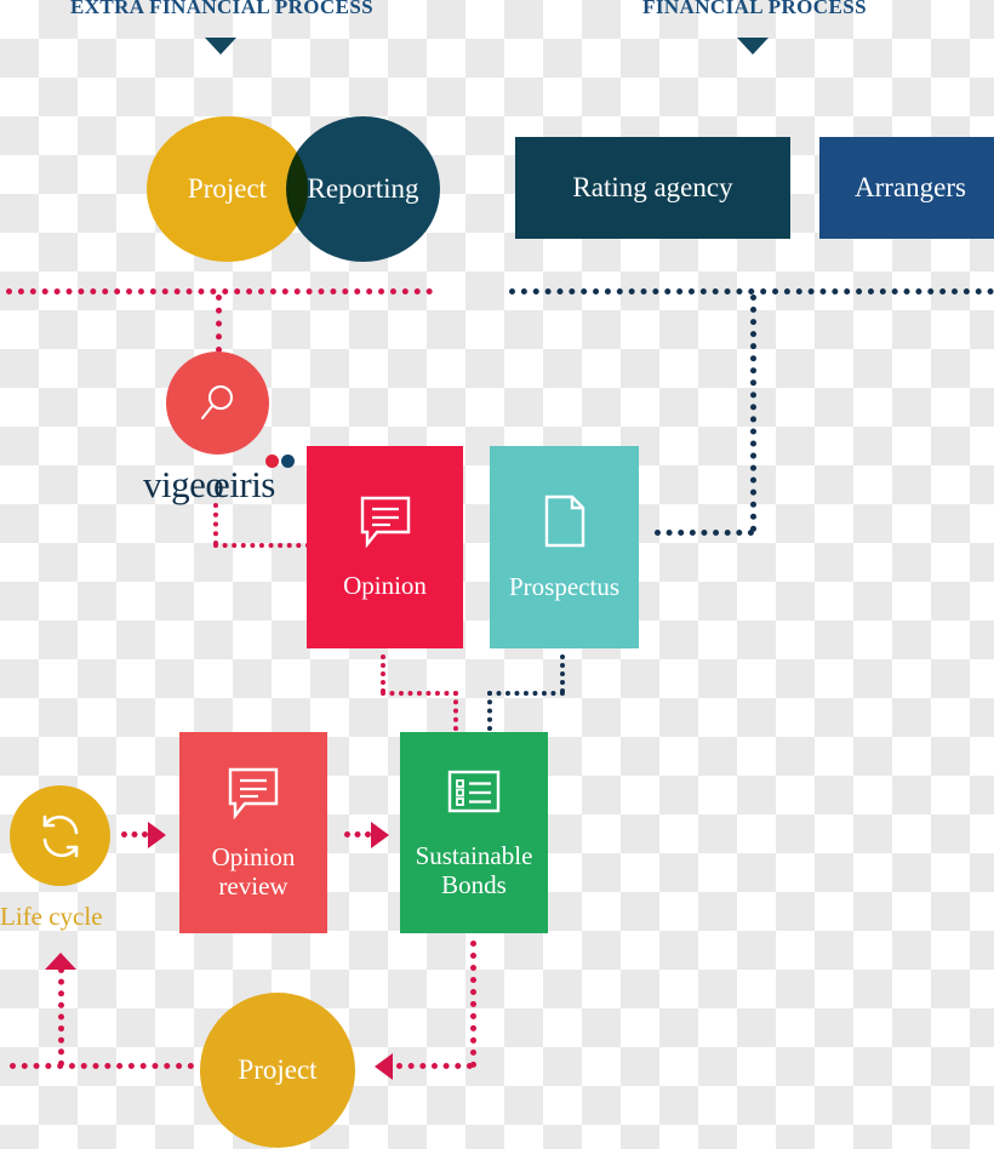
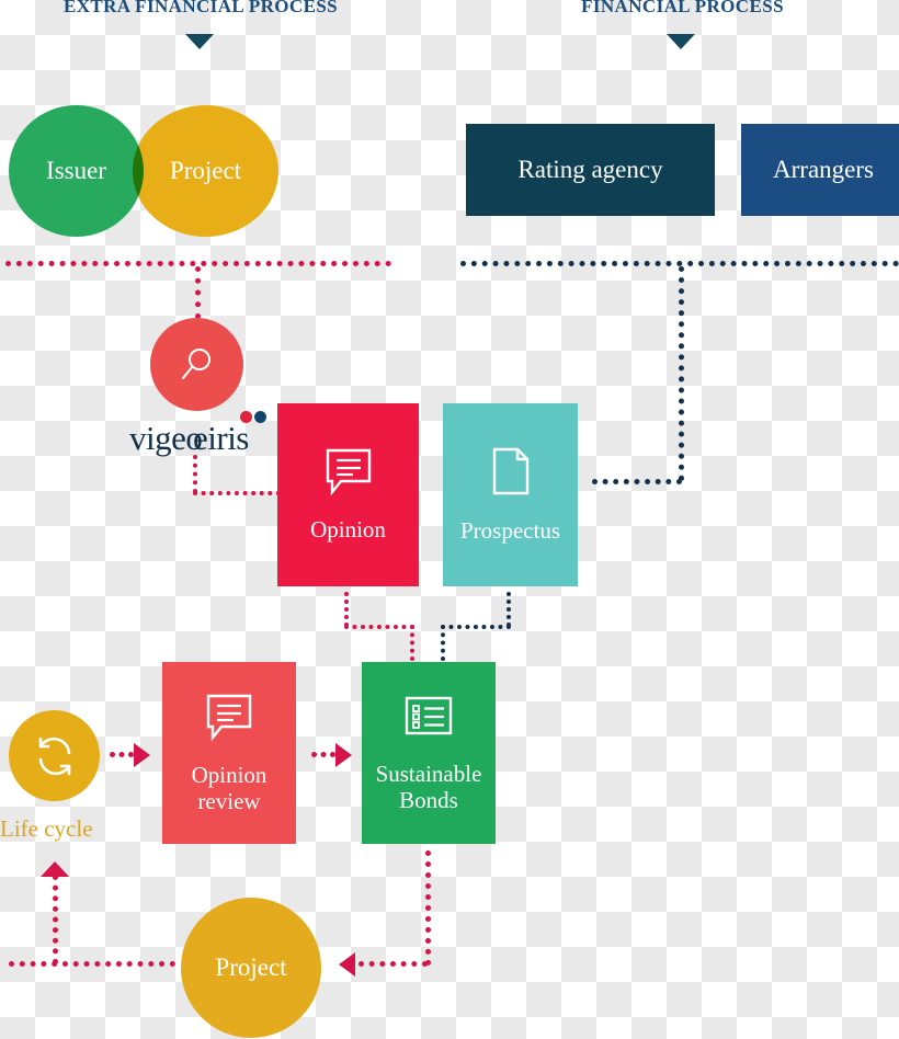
  EXTRA FINANCIAL PROCESS
  FINANCIAL PROCESS
+ Issuer
  Project
- Reporting
  Rating agency
  Arrangers
  vigeo
  eiris
  Opinion
  Prospectus
  Life cycle
  Opinion
  review
  Sustainable
  Bonds
  Project
